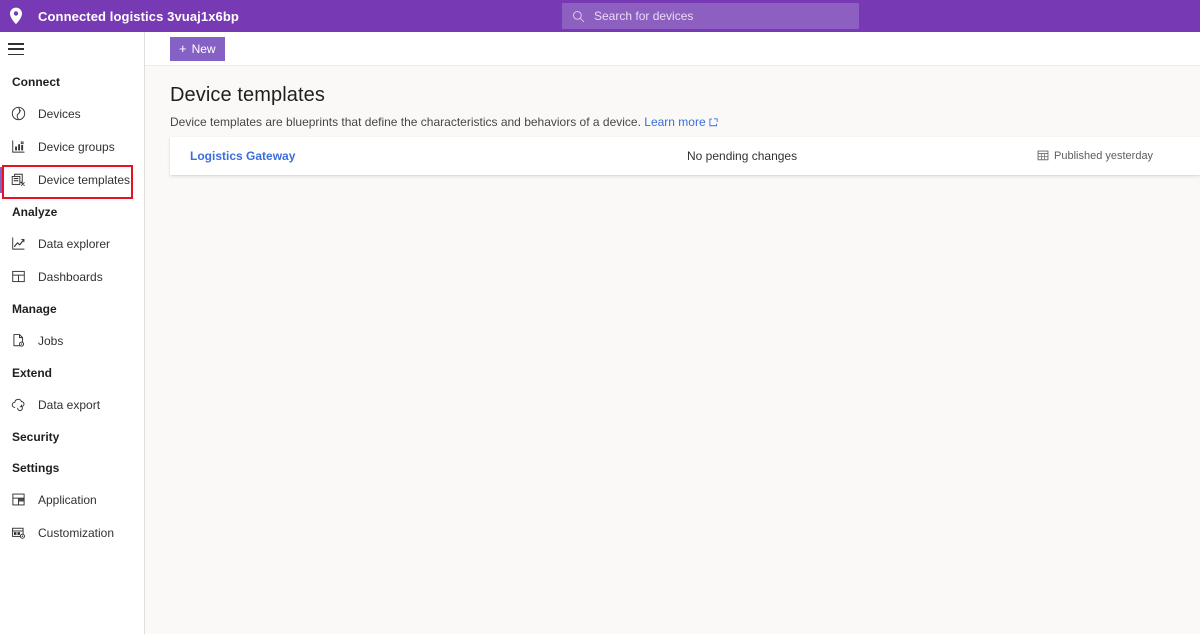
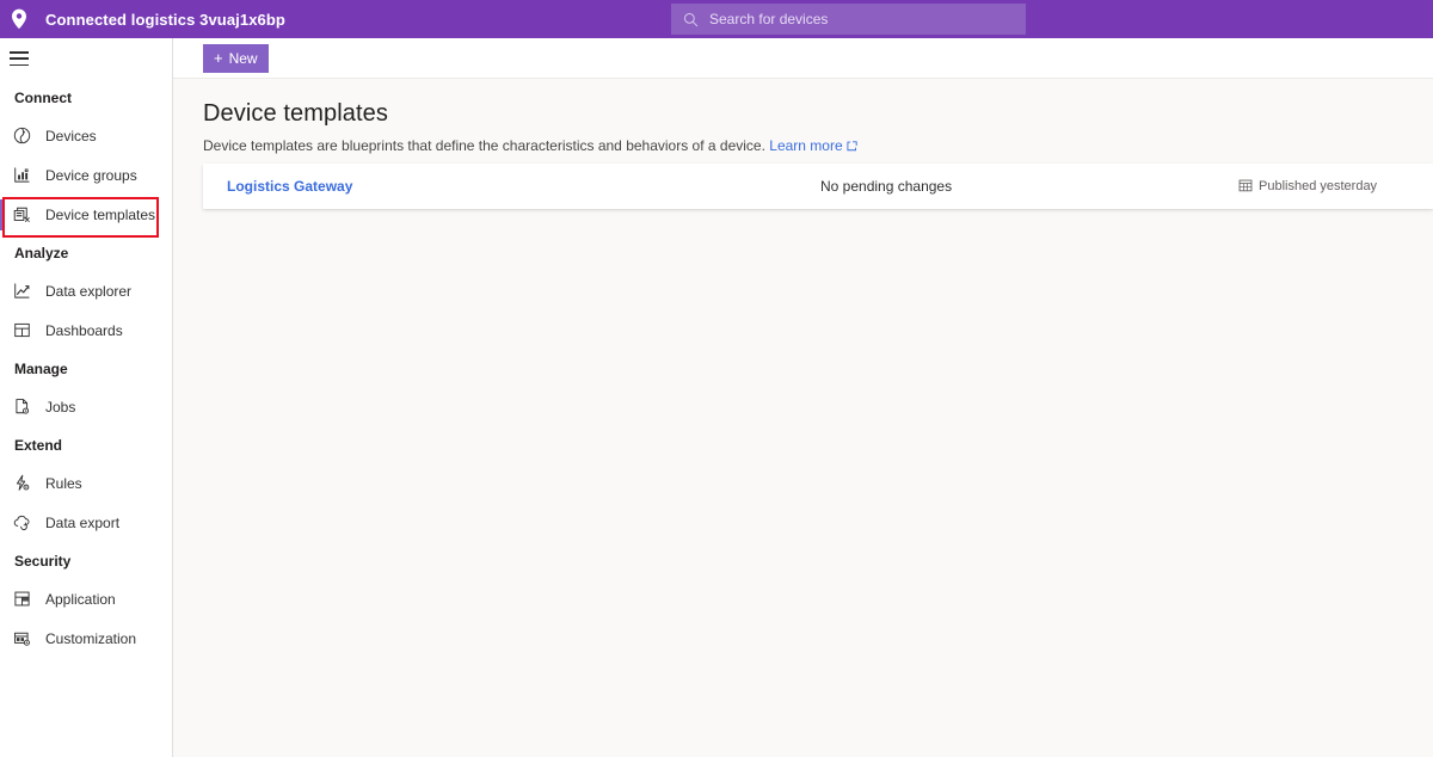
  Connected logistics 3vuaj1x6bp
  Search for devices
  Connect
  Devices
  Device groups
  Device templates
  Analyze
  Data explorer
  Dashboards
  Manage
  Jobs
  Extend
+ Rules
  Data export
  Security
- Settings
  Application
  Customization
  +
  New
  Device templates
  Device templates are blueprints that define the characteristics and behaviors of a device. Learn more
  Logistics Gateway
  No pending changes
  Published yesterday
